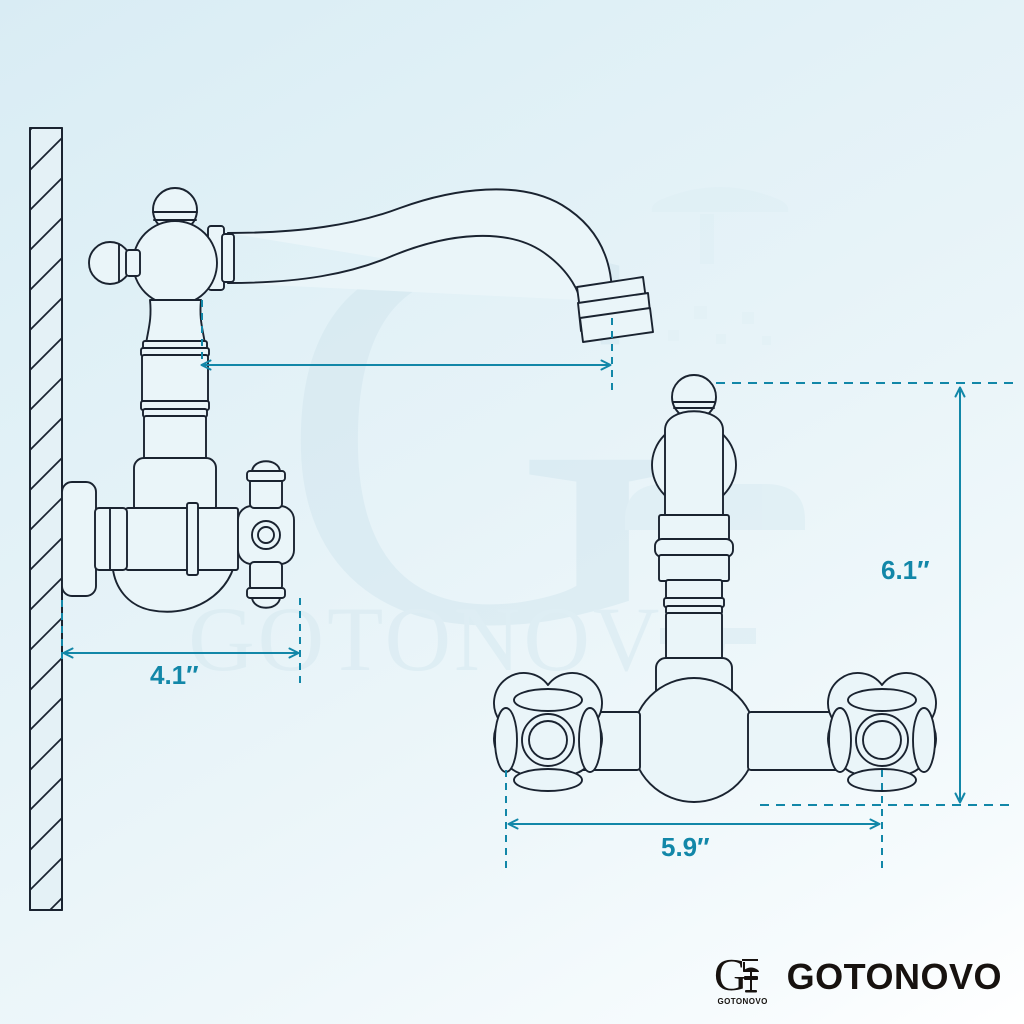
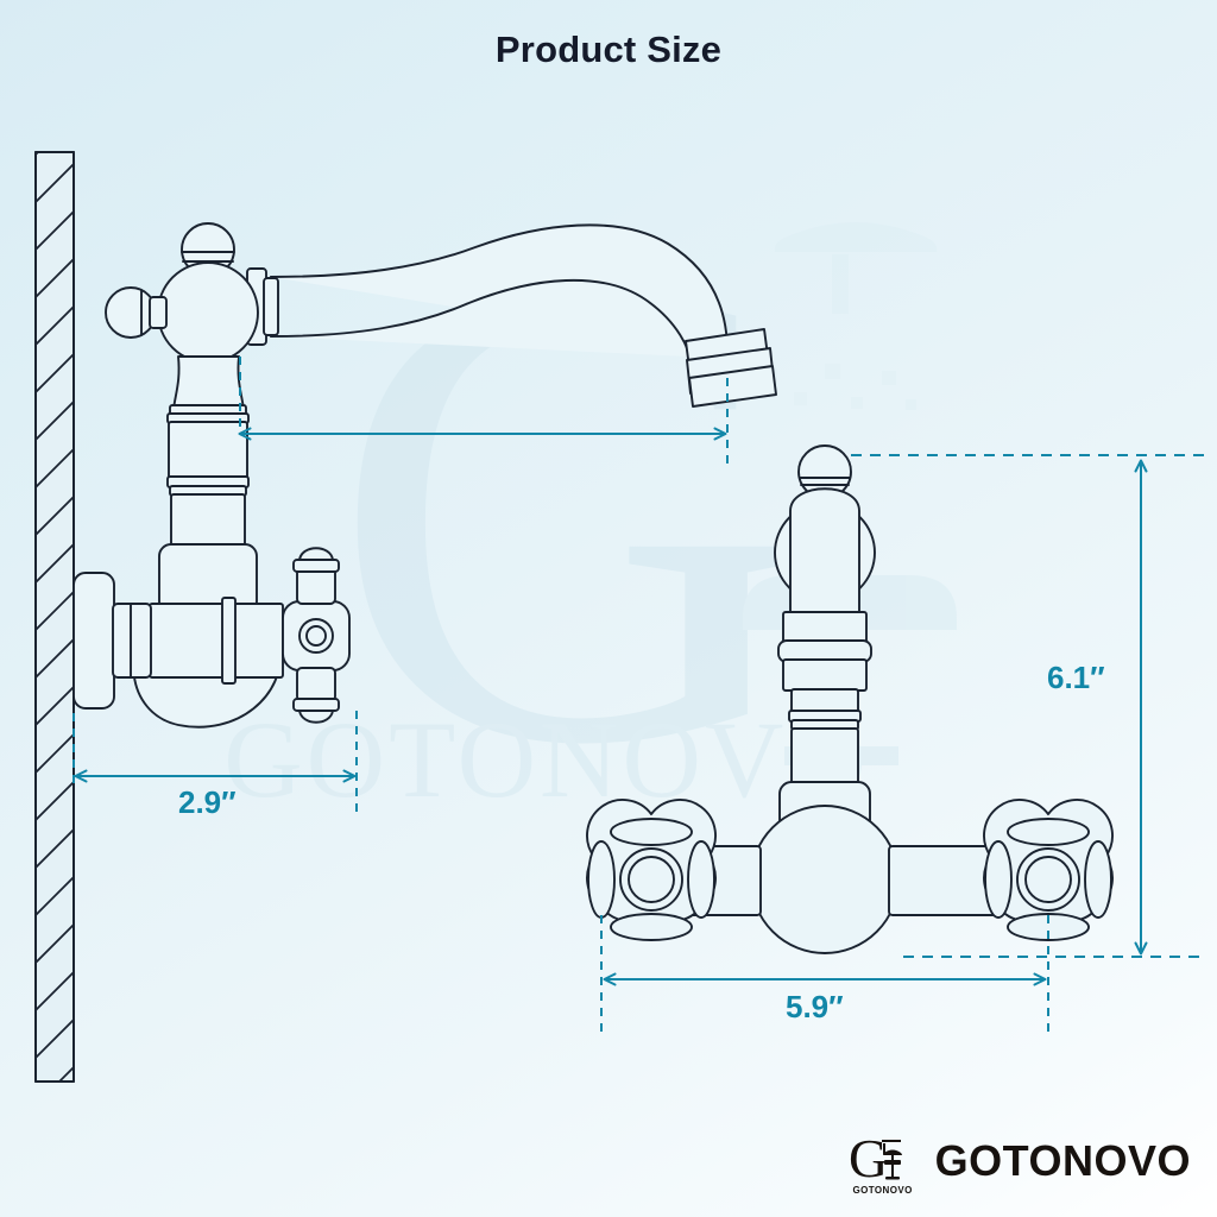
  G
  GOTONOV
+ Product Size
- 4.1″
+ 2.9″
  6.1″
  5.9″
  G
  GOTONOVO
  GOTONOVO
